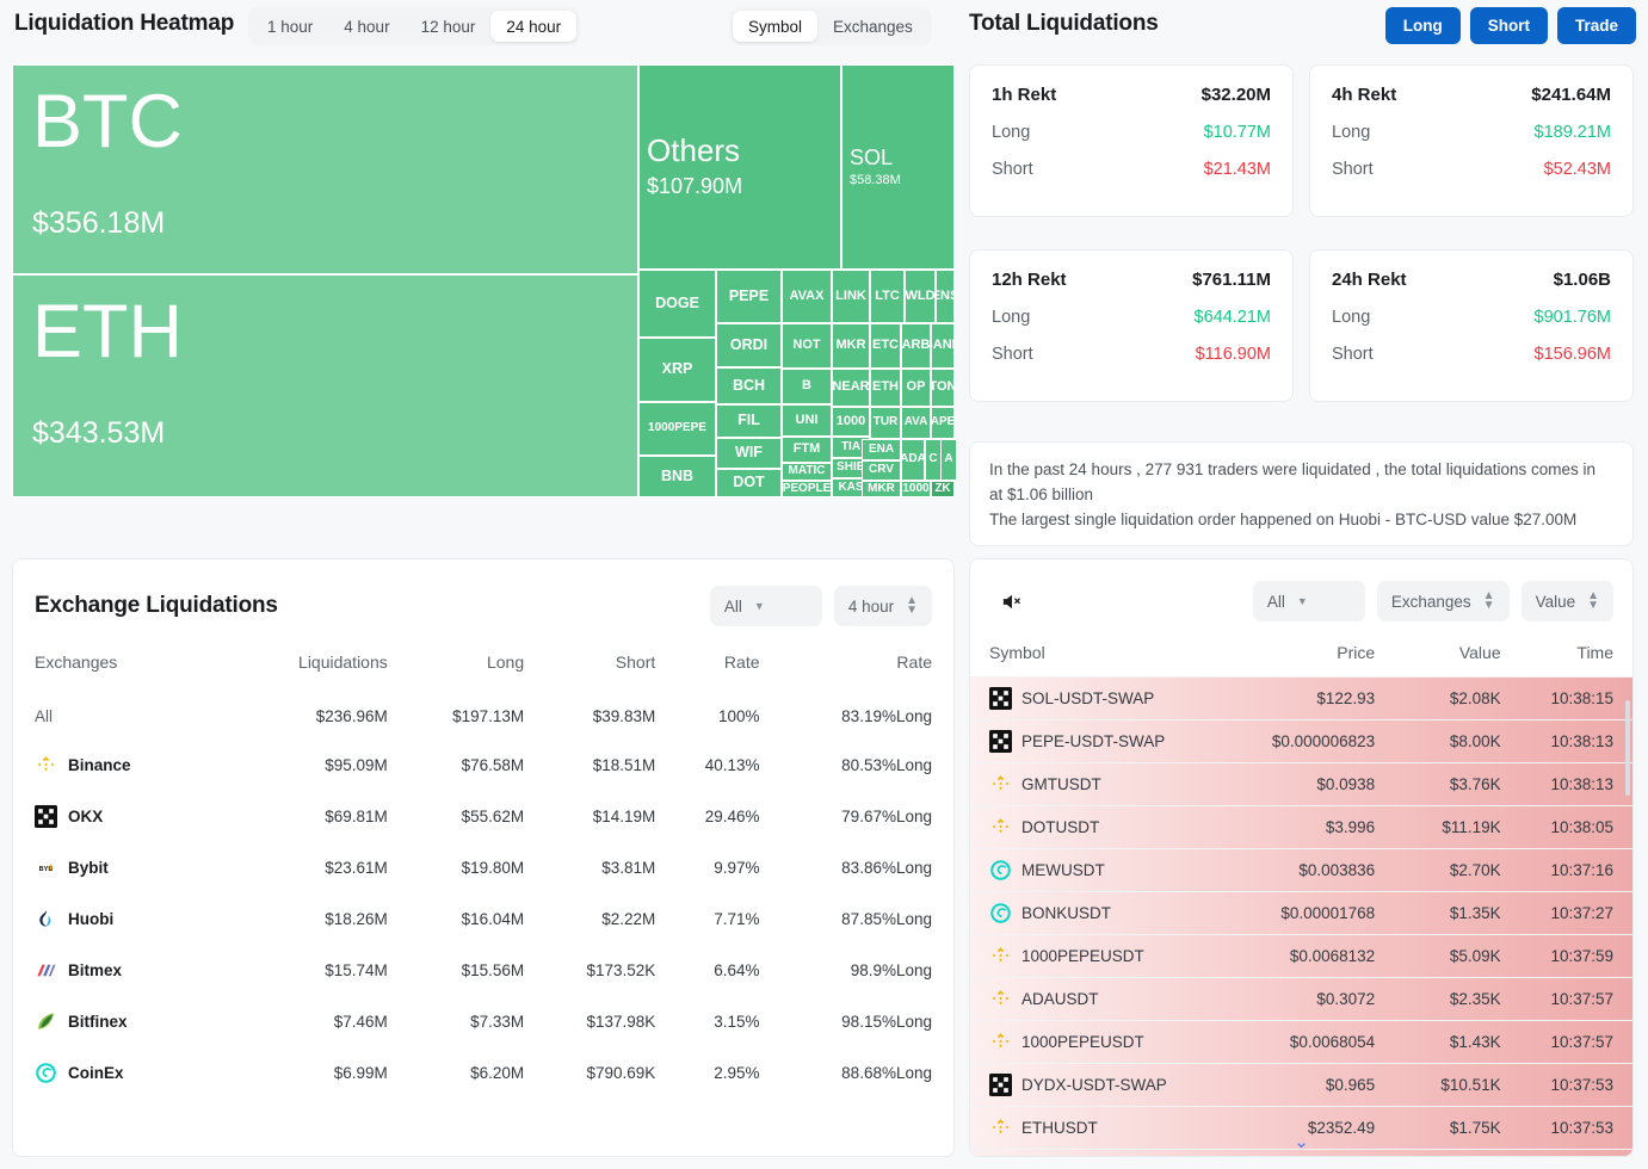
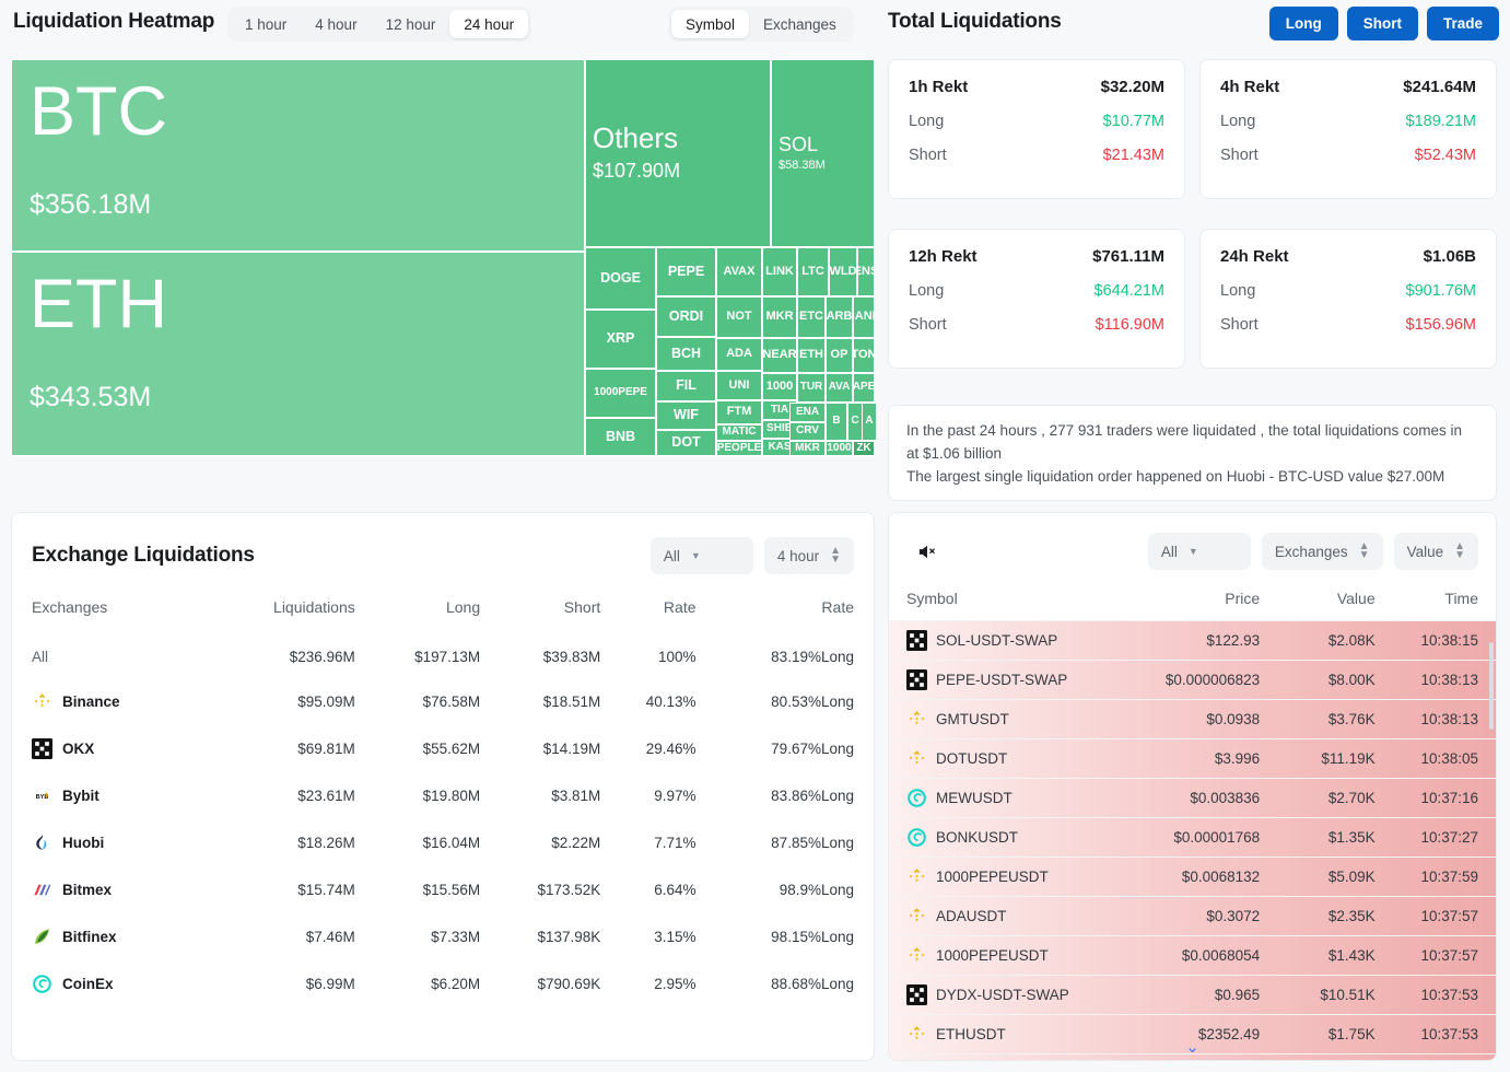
  Liquidation Heatmap
  1 hour
  4 hour
  12 hour
  24 hour
  Symbol
  Exchanges
  Total Liquidations
  Long
  Short
  Trade
  BTC
  $356.18M
  ETH
  $343.53M
  Others
  $107.90M
  SOL
  $58.38M
  DOGE
  XRP
  1000PEPE
  BNB
  PEPE
  ORDI
  BCH
  FIL
  WIF
  DOT
  AVAX
  NOT
- B
+ ADA
  UNI
  FTM
  MATIC
  PEOPLE
  LINK
  MKR
  NEAR
  1000
  TIA
  SHI
  KAS
  LTC
  ETC
  ETH
  TUR
  ENA
  CRV
  MKR
  WLD
  ARB
  OP
  AVA
- ADA
+ B
  1000
  TON
  APE
  C
  A
  ZK
  1h Rekt
  $32.20M
  Long
  $10.77M
  Short
  $21.43M
  4h Rekt
  $241.64M
  Long
  $189.21M
  Short
  $52.43M
  12h Rekt
  $761.11M
  Long
  $644.21M
  Short
  $116.90M
  24h Rekt
  $1.06B
  Long
  $901.76M
  Short
  $156.96M
  In the past 24 hours , 277 931 traders were liquidated , the total liquidations comes in at $1.06 billion
  The largest single liquidation order happened on Huobi - BTC-USD value $27.00M
  Exchange Liquidations
  All
  ▼
  4 hour
  ▲
  ▼
  Exchanges	Liquidations	Long	Short	Rate	Rate
  All	$236.96M	$197.13M	$39.83M	100%	83.19%Long
  Binance	$95.09M	$76.58M	$18.51M	40.13%	80.53%Long
  OKX	$69.81M	$55.62M	$14.19M	29.46%	79.67%Long
  Bybit	$23.61M	$19.80M	$3.81M	9.97%	83.86%Long
  Huobi	$18.26M	$16.04M	$2.22M	7.71%	87.85%Long
  Bitmex	$15.74M	$15.56M	$173.52K	6.64%	98.9%Long
  Bitfinex	$7.46M	$7.33M	$137.98K	3.15%	98.15%Long
  CoinEx	$6.99M	$6.20M	$790.69K	2.95%	88.68%Long
  All
  ▼
  Exchanges
  ▲
  ▼
  Value
  ▲
  ▼
  Symbol	Price	Value	Time
  SOL-USDT-SWAP	$122.93	$2.08K	10:38:15
  PEPE-USDT-SWAP	$0.000006823	$8.00K	10:38:13
  GMTUSDT	$0.0938	$3.76K	10:38:13
  DOTUSDT	$3.996	$11.19K	10:38:05
  MEWUSDT	$0.003836	$2.70K	10:37:16
  BONKUSDT	$0.00001768	$1.35K	10:37:27
  1000PEPEUSDT	$0.0068132	$5.09K	10:37:59
  ADAUSDT	$0.3072	$2.35K	10:37:57
  1000PEPEUSDT	$0.0068054	$1.43K	10:37:57
  DYDX-USDT-SWAP	$0.965	$10.51K	10:37:53
  ETHUSDT	$2352.49	$1.75K	10:37:53
  ⌄
